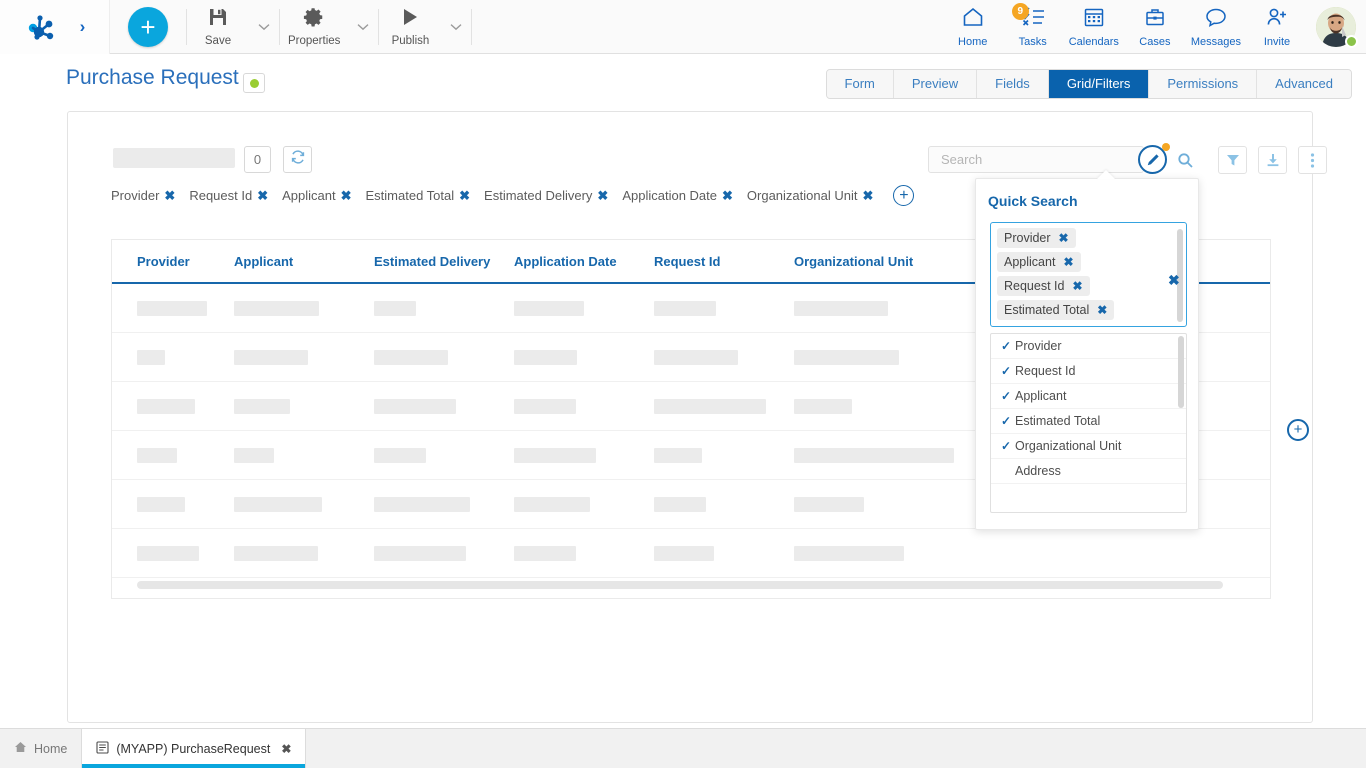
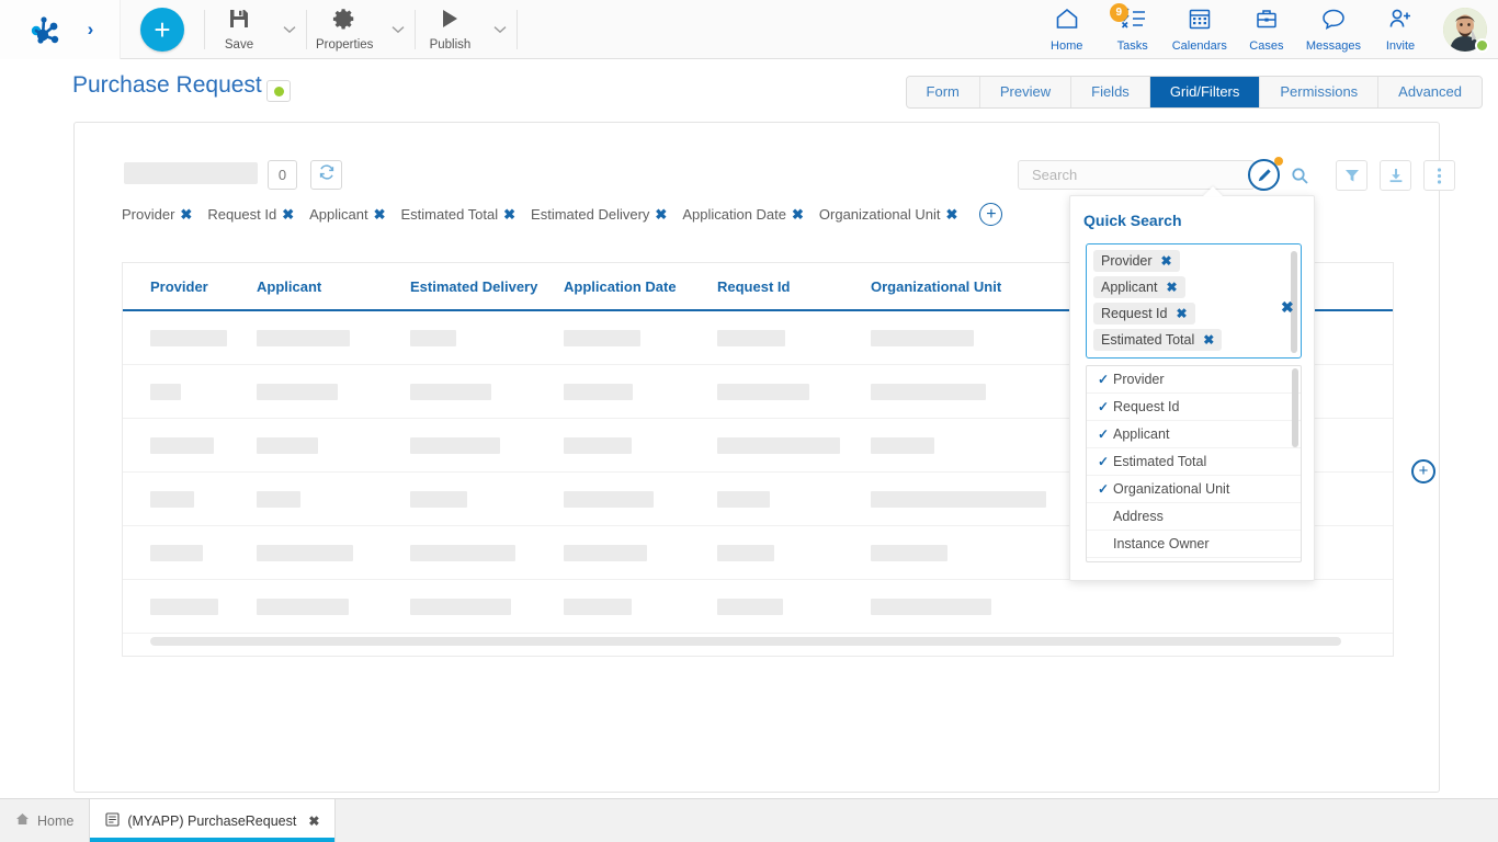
  ›
  +
  Save
  Properties
  Publish
  Home
  9
  Tasks
  Calendars
  Cases
  Messages
  Invite
  Purchase Request
  Form
  Preview
  Fields
  Grid/Filters
  Permissions
  Advanced
  0
  Provider
  ✖
  Request Id
  ✖
  Applicant
  ✖
  Estimated Total
  ✖
  Estimated Delivery
  ✖
  Application Date
  ✖
  Organizational Unit
  ✖
  +
  Search
  Provider
  Applicant
  Estimated Delivery
  Application Date
  Request Id
  Organizational Unit
  +
  Quick Search
  Provider
  ✖
  Applicant
  ✖
  Request Id
  ✖
  Estimated Total
  ✖
  ✓
  Provider
  ✓
  Request Id
  ✓
  Applicant
  ✓
  Estimated Total
  ✓
  Organizational Unit
  Address
+ Instance Owner
  ✖
  Home
  (MYAPP) PurchaseRequest
  ✖
